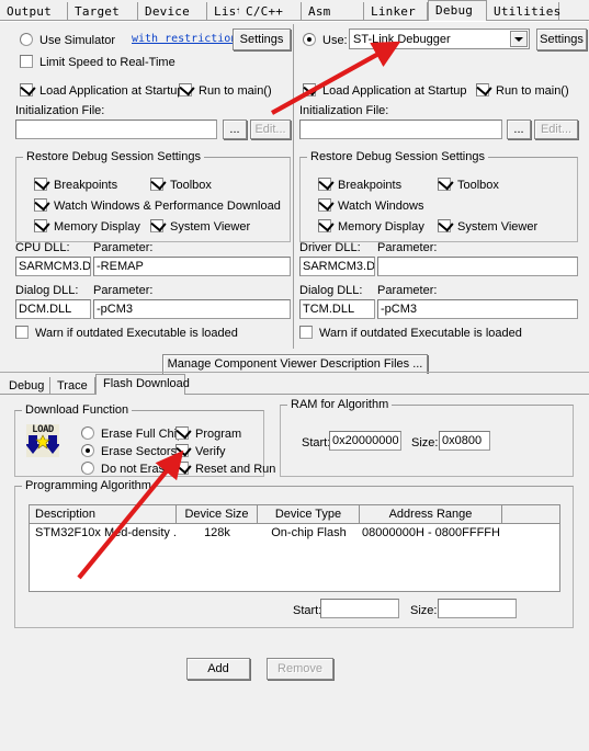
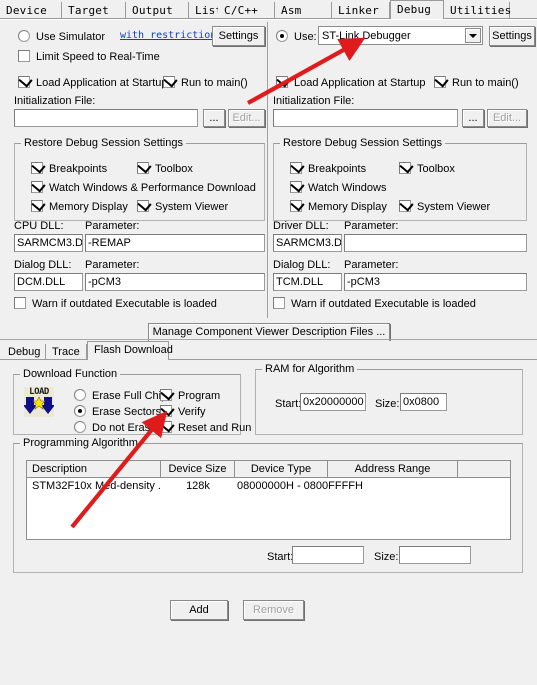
- Output
+ Device
  Target
- Device
+ Output
  C/C++
  Asm
  Linker
  Debug
  Utilities
  Use Simulator
  with restrictio
  Settings
  Limit Speed to Real-Time
  Load Application at Startu
  Run to main()
  Initialization File:
  ...
  Edit...
  Restore Debug Session Settings
  Breakpoints
  Toolbox
  Watch Windows & Performance Download
  Memory Display
  System Viewer
  CPU DLL:
  Parameter:
  SARMCM3.D
  -REMAP
  Dialog DLL:
  Parameter:
  DCM.DLL
  -pCM3
  Warn if outdated Executable is loaded
  Use:
  ST-Link Debugger
  Settings
  Load Application at Startup
  Run to main()
  Initialization File:
  ...
  Edit...
  Restore Debug Session Settings
  Breakpoints
  Toolbox
  Watch Windows
  Memory Display
  System Viewer
  Driver DLL:
  Parameter:
  SARMCM3.D
  Dialog DLL:
  Parameter:
  TCM.DLL
  -pCM3
  Warn if outdated Executable is loaded
  Manage Component Viewer Description Files ...
  Debug
  Trace
  Flash Download
  Download Function
  LOAD
  Erase Full Ch
  Erase Sectors
  Do not Eras
  Program
  Verify
  Reset and Run
  RAM for Algorithm
  Start
  0x20000000
  Size:
  0x0800
  Programming Algorithm
  Description
  Device Size
  Device Type
  Address Range
  STM32F10x Md-density .
  128k
- On-chip Flash
  08000000H - 0800FFFFH
  Start
  Size:
  Add
  Remove
